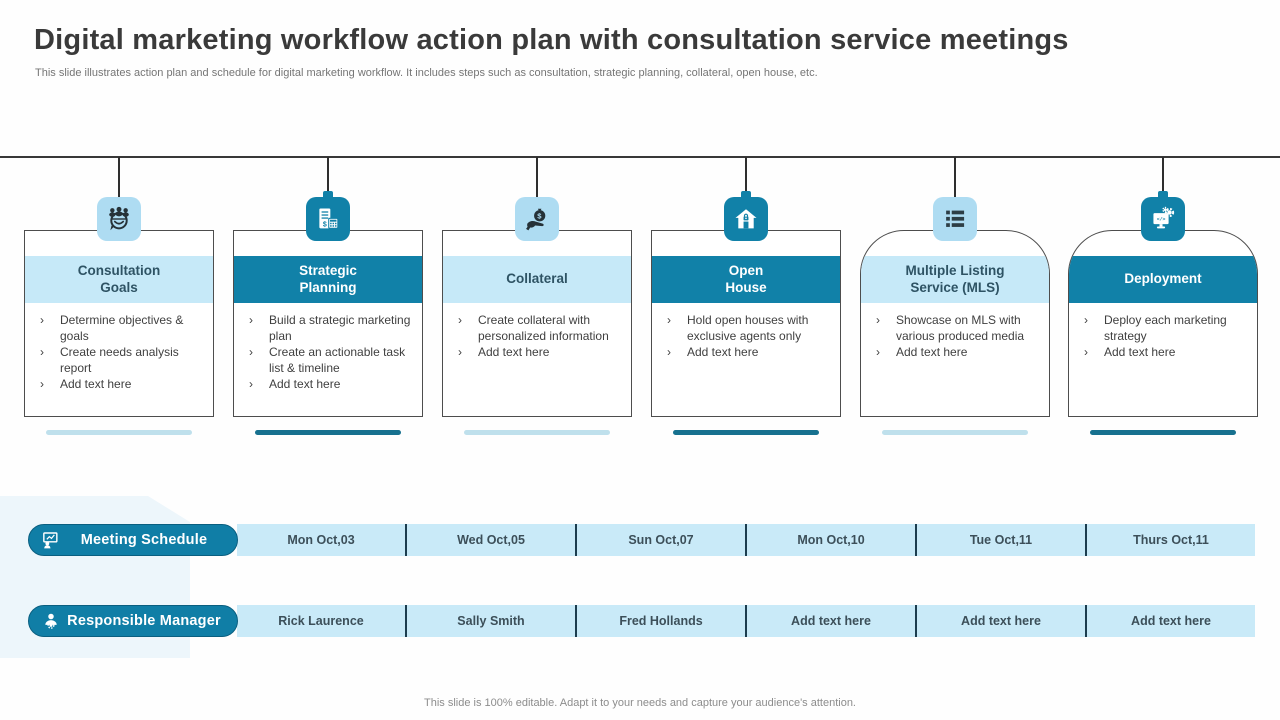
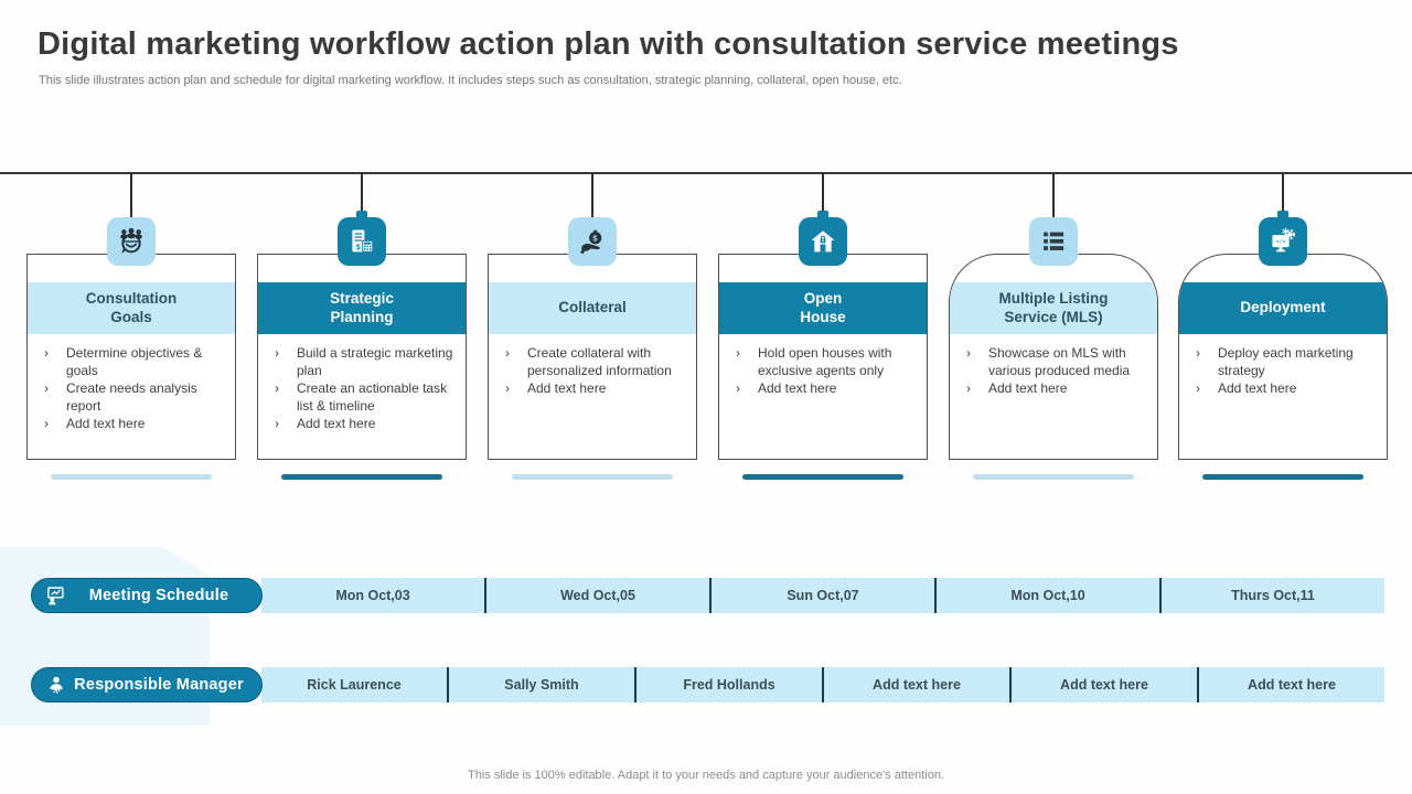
  Digital marketing workflow action plan with consultation service meetings
  This slide illustrates action plan and schedule for digital marketing workflow. It includes steps such as consultation, strategic planning, collateral, open house, etc.
  Consultation
  Goals
  ›
  Determine objectives & goals
  ›
  Create needs analysis report
  ›
  Add text here
  Strategic
  Planning
  ›
  Build a strategic marketing plan
  ›
  Create an actionable task list & timeline
  ›
  Add text here
  $
  Collateral
  ›
  Create collateral with personalized information
  ›
  Add text here
  Open
  House
  ›
  Hold open houses with exclusive agents only
  ›
  Add text here
  Multiple Listing
  Service (MLS)
  ›
  Showcase on MLS with various produced media
  ›
  Add text here
  Deployment
  ›
  Deploy each marketing strategy
  ›
  Add text here
  Meeting Schedule
  Mon Oct,03
  Wed Oct,05
  Sun Oct,07
  Mon Oct,10
- Tue Oct,11
  Thurs Oct,11
  Responsible Manager
  Rick Laurence
  Sally Smith
  Fred Hollands
  Add text here
  Add text here
  Add text here
  This slide is 100% editable. Adapt it to your needs and capture your audience's attention.
